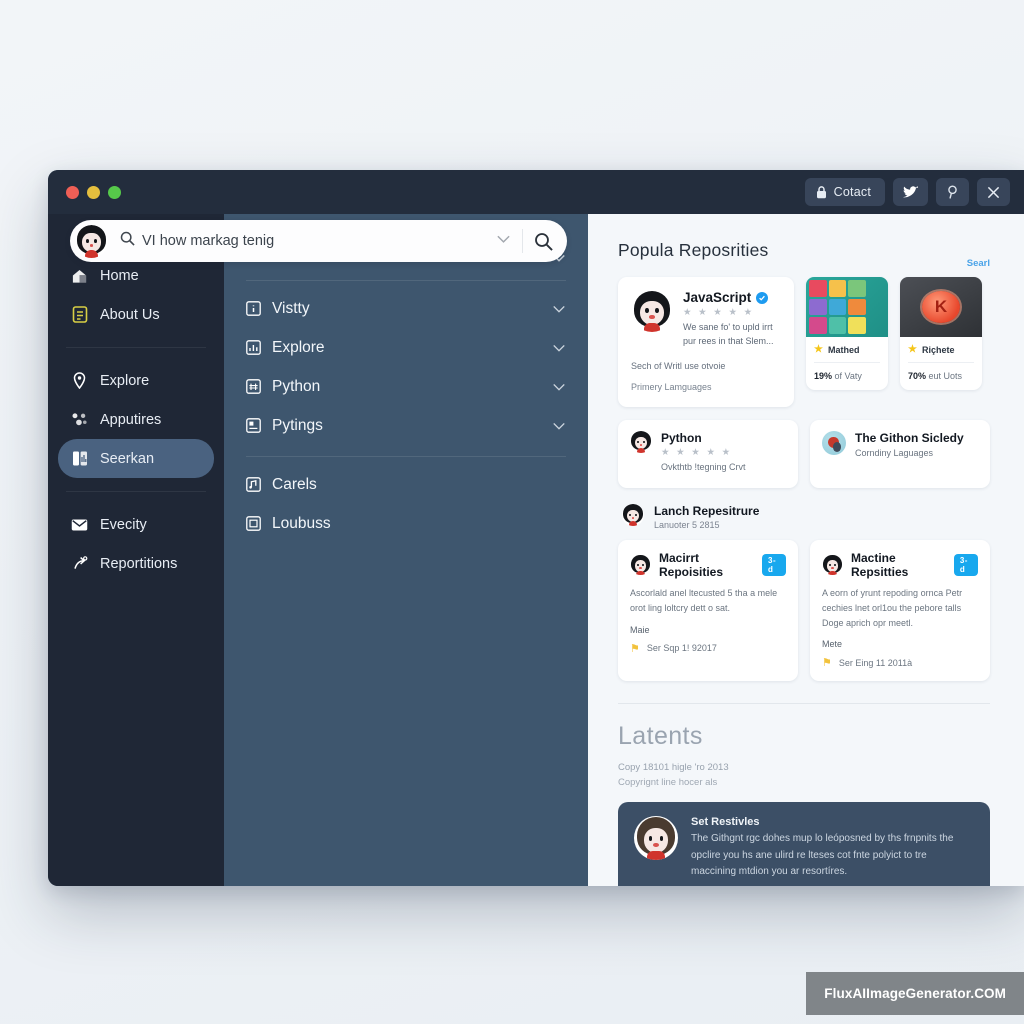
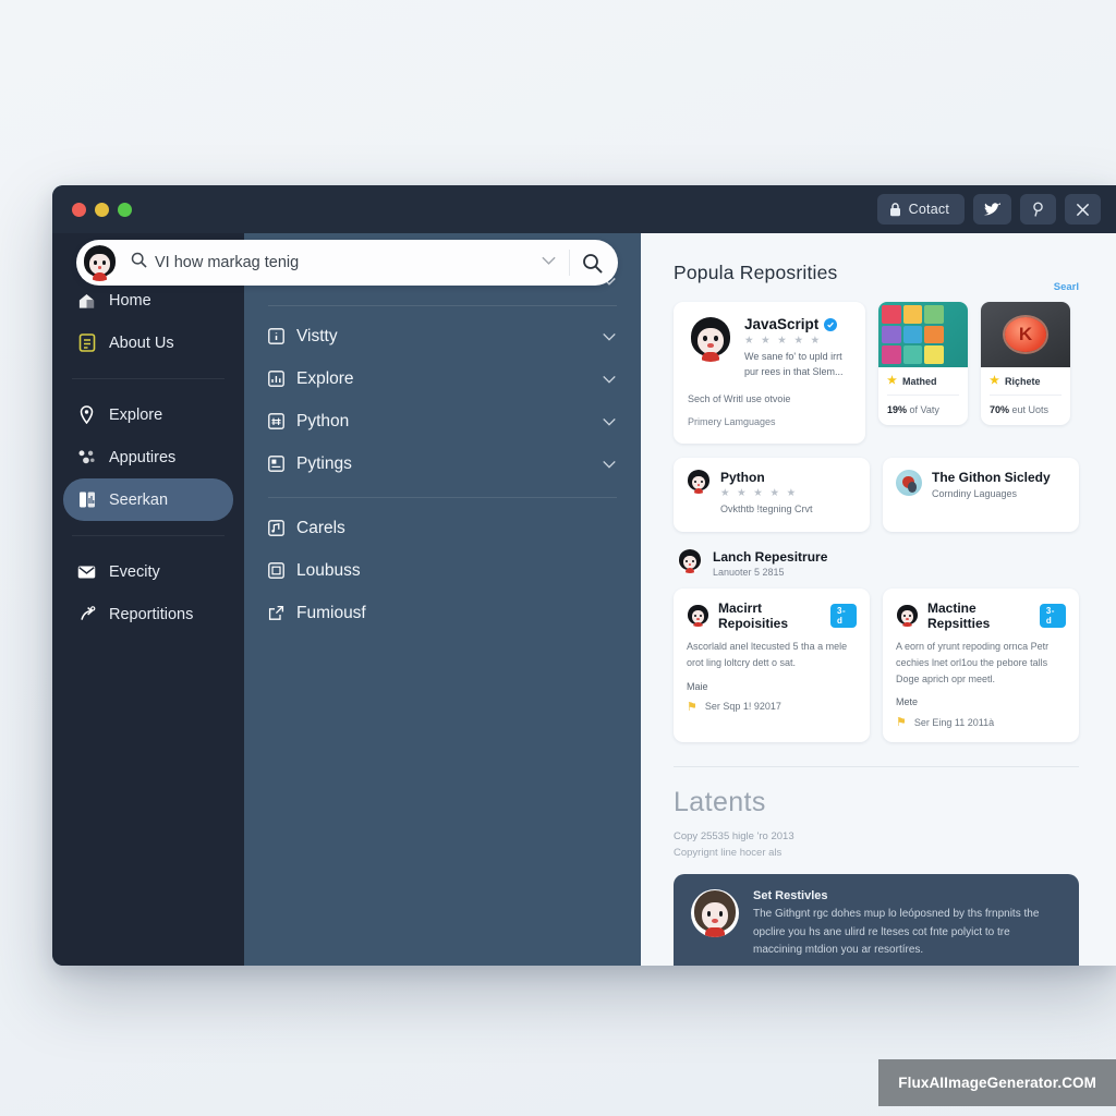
  Cotact
  VI how markag tenig
  Home
  About Us
  Explore
  Apputires
  Seerkan
  Evecity
  Reportitions
  Vistty
  Explore
  Python
  Pytings
  Carels
  Loubuss
+ Fumiousf
  Popula Reposrities
  Searl
  JavaScript
  ★ ★ ★ ★ ★
  We sane fo' to upld irrt pur rees in that Slem...
  Sech of Writl use otvoie
  Primery Lamguages
  ★
  Mathed
  19% of Vaty
  K
  ★
  Riçhete
  70% eut Uots
  Python
  ★ ★ ★ ★ ★
  Ovkthtb !tegning Crvt
  The Githon Sicledy
  Corndiny Laguages
  Lanch Repesitrure
  Lanuoter 5 2815
  Macirrt Repoisities
  3-d
  Ascorlald anel ltecusted 5 tha a mele orot ling loltcry dett o sat.
  Maie
  ⚑
  Ser Sqp 1! 92017
  Mactine Repsitties
  3-d
  A eorn of yrunt repoding ornca Petr cechies lnet orl1ou the pebore talls Doge aprich opr meetl.
  Mete
  ⚑
  Ser Eing 11 2011à
  Latents
- Copy 18101 higle 'ro 2013
+ Copy 25535 higle 'ro 2013
  Copyrignt line hocer als
  Set Restivles
  The Githgnt rgc dohes mup lo leóposned by ths frnpnits the opclire you hs ane ulird re lteses cot fnte polyict to tre maccining mtdion you ar resortíres.
  FluxAIImageGenerator.COM
